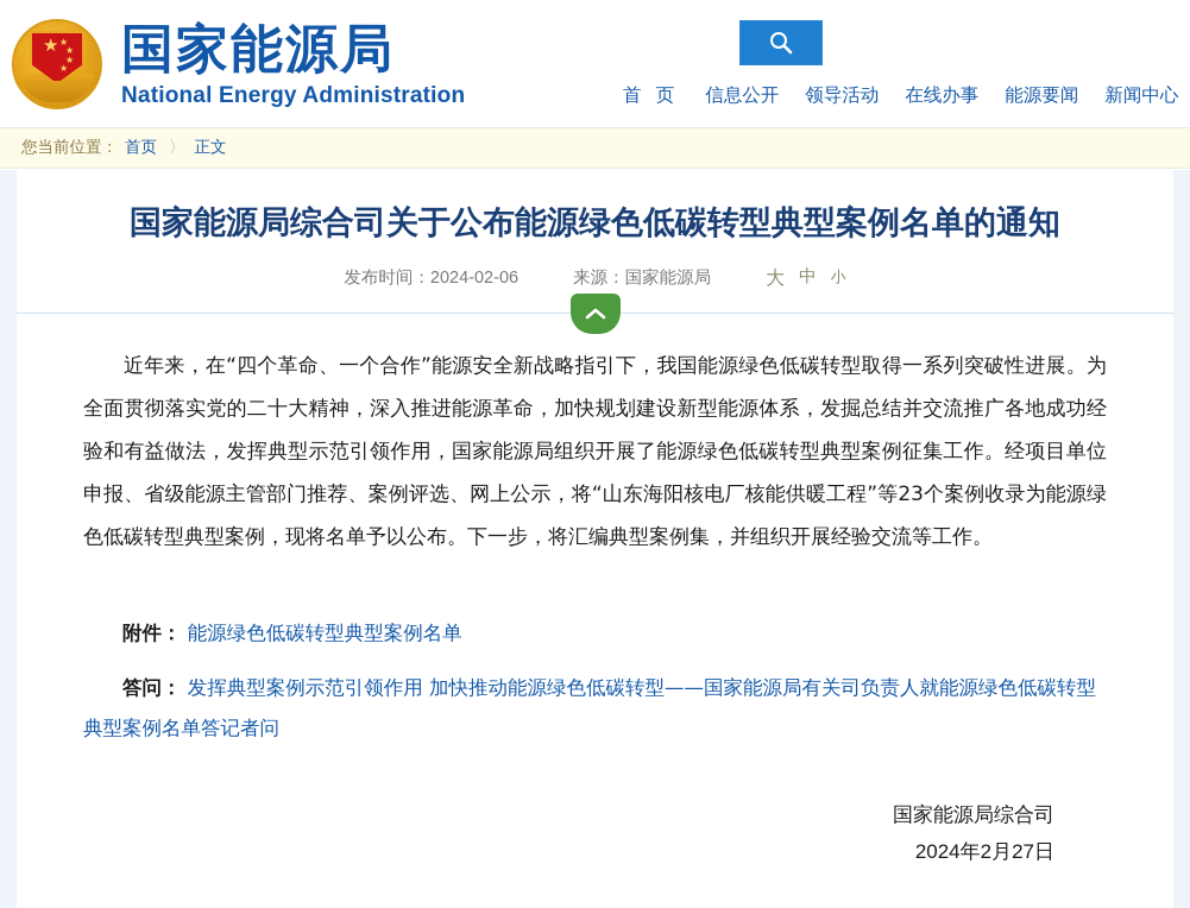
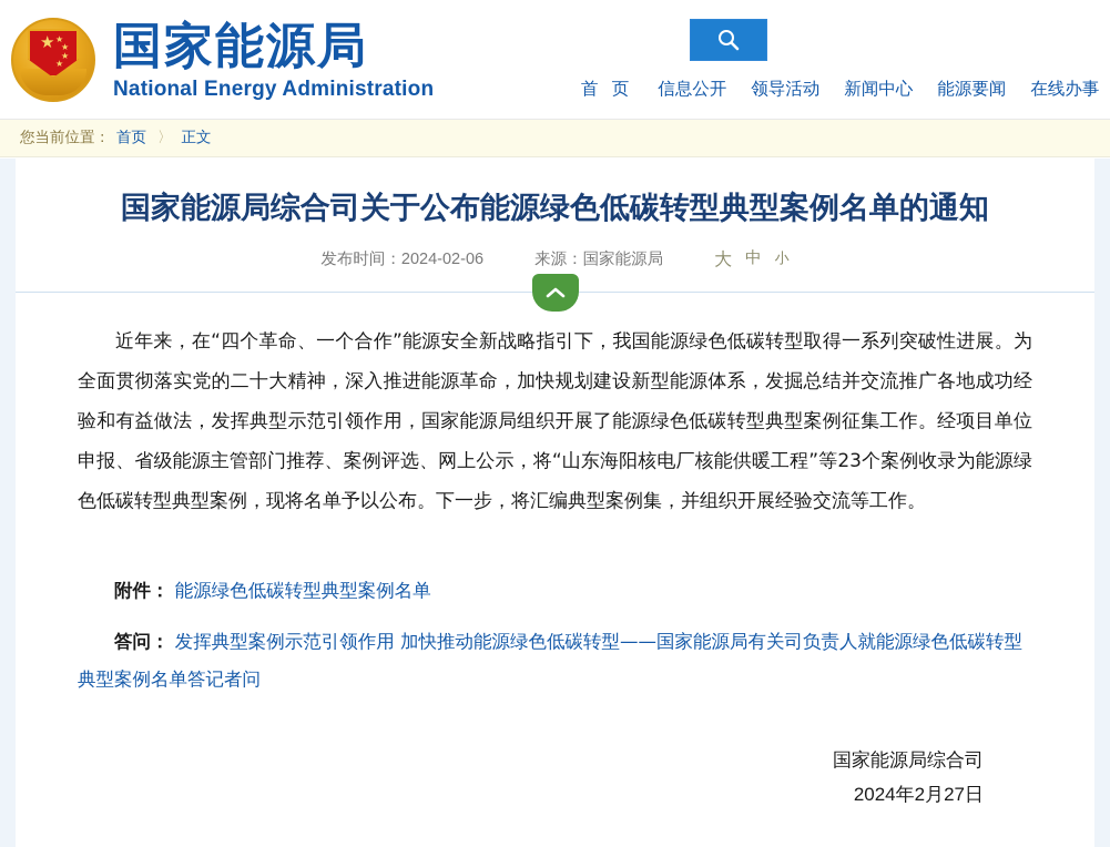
  ★
  ★
  ★
  ★
  ★
  国家能源局
  National Energy Administration
  首 页
  信息公开
  领导活动
- 在线办事
+ 新闻中心
  能源要闻
- 新闻中心
+ 在线办事
  您当前位置：
  首页
  〉
  正文
  国家能源局综合司关于公布能源绿色低碳转型典型案例名单的通知
  发布时间：2024-02-06
  来源：国家能源局
  大
  中
  小
  近年来，在“四个革命、一个合作”能源安全新战略指引下，我国能源绿色低碳转型取得一系列突破性进展。为全面贯彻落实党的二十大精神，深入推进能源革命，加快规划建设新型能源体系，发掘总结并交流推广各地成功经验和有益做法，发挥典型示范引领作用，国家能源局组织开展了能源绿色低碳转型典型案例征集工作。经项目单位申报、省级能源主管部门推荐、案例评选、网上公示，将“山东海阳核电厂核能供暖工程”等23个案例收录为能源绿色低碳转型典型案例，现将名单予以公布。下一步，将汇编典型案例集，并组织开展经验交流等工作。
  附件： 能源绿色低碳转型典型案例名单
  答问： 发挥典型案例示范引领作用 加快推动能源绿色低碳转型——国家能源局有关司负责人就能源绿色低碳转型典型案例名单答记者问
  国家能源局综合司
  2024年2月27日
